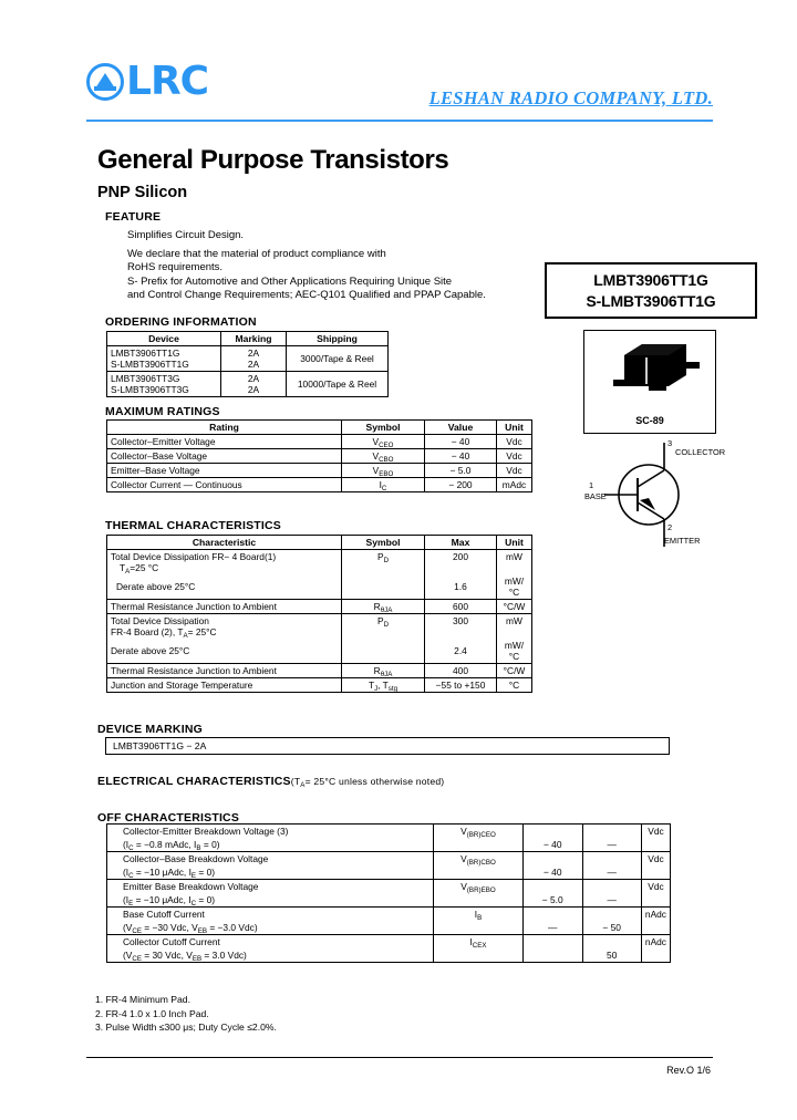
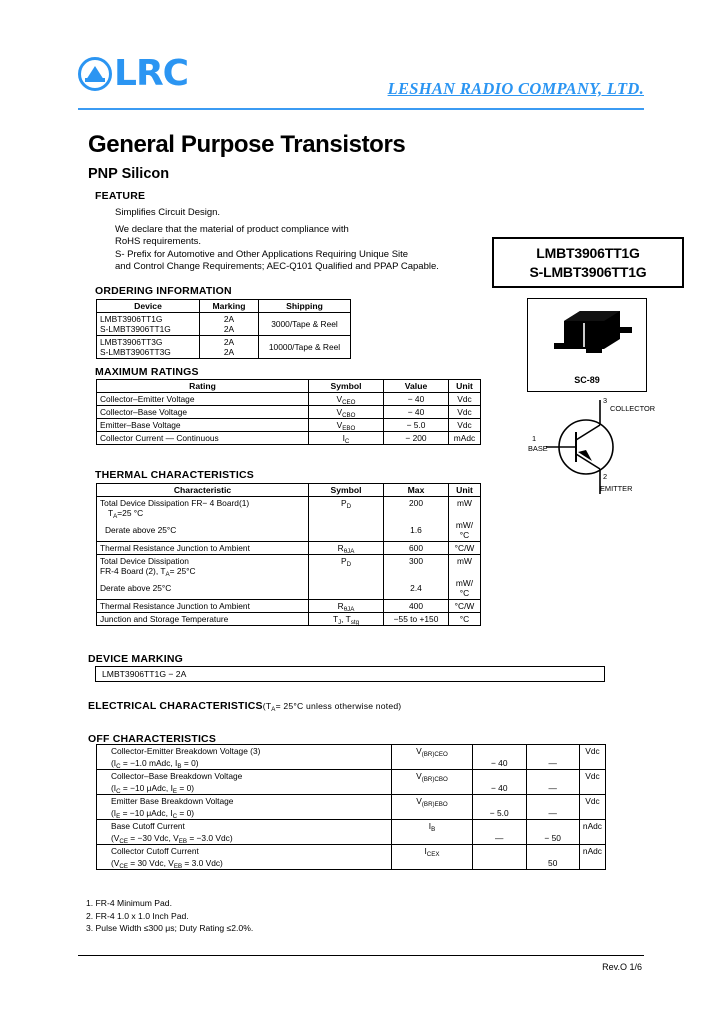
  LRC
  LESHAN RADIO COMPANY, LTD.
  General Purpose Transistors
  PNP Silicon
  FEATURE
  Simplifies Circuit Design.
  We declare that the material of product compliance with
  RoHS requirements.
  S- Prefix for Automotive and Other Applications Requiring Unique Site
  and Control Change Requirements; AEC-Q101 Qualified and PPAP Capable.
  LMBT3906TT1G
  S-LMBT3906TT1G
  SC-89
  3
  COLLECTOR
  1
  BASE
  2
  EMITTER
  ORDERING INFORMATION
  Device	Marking	Shipping
  LMBT3906TT1G S-LMBT3906TT1G	2A 2A	3000/Tape & Reel
  LMBT3906TT3G S-LMBT3906TT3G	2A 2A	10000/Tape & Reel
  MAXIMUM RATINGS
  Rating	Symbol	Value	Unit
  Collector–Emitter Voltage	V	− 40	Vdc
  Collector–Base Voltage	V	− 40	Vdc
  Emitter–Base Voltage	V	− 5.0	Vdc
  Collector Current — Continuous	I	− 200	mAdc
  THERMAL CHARACTERISTICS
  Characteristic	Symbol	Max	Unit
  Total Device Dissipation FR− 4 Board(1) T =25 °C	P	200	mW
  Derate above 25°C		1.6	mW/°C
  Thermal Resistance Junction to Ambient	R	600	°C/W
  Total Device Dissipation FR-4 Board (2), T = 25°C	P	300	mW
  Derate above 25°C		2.4	mW/°C
  Thermal Resistance Junction to Ambient	R	400	°C/W
  Junction and Storage Temperature	T , T	−55 to +150	°C
  DEVICE MARKING
  LMBT3906TT1G − 2A
  ELECTRICAL CHARACTERISTICS(T = 25°C unless otherwise noted)
  OFF CHARACTERISTICS
  Collector-Emitter Breakdown Voltage (3)	V			Vdc
- (I = −0.8 mAdc, I = 0)		− 40	—
+ (I = −1.0 mAdc, I = 0)		− 40	—
  Collector–Base Breakdown Voltage	V			Vdc
  (I = −10 μAdc, I = 0)		− 40	—
  Emitter Base Breakdown Voltage	V			Vdc
  (I = −10 μAdc, I = 0)		− 5.0	—
  Base Cutoff Current	I			nAdc
  (V = −30 Vdc, V = −3.0 Vdc)		—	− 50
  Collector Cutoff Current	I			nAdc
  (V = 30 Vdc, V = 3.0 Vdc)			50
  1. FR-4 Minimum Pad.
  2. FR-4 1.0 x 1.0 Inch Pad.
- 3. Pulse Width ≤300 μs; Duty Cycle ≤2.0%.
+ 3. Pulse Width ≤300 μs; Duty Rating ≤2.0%.
  Rev.O 1/6
